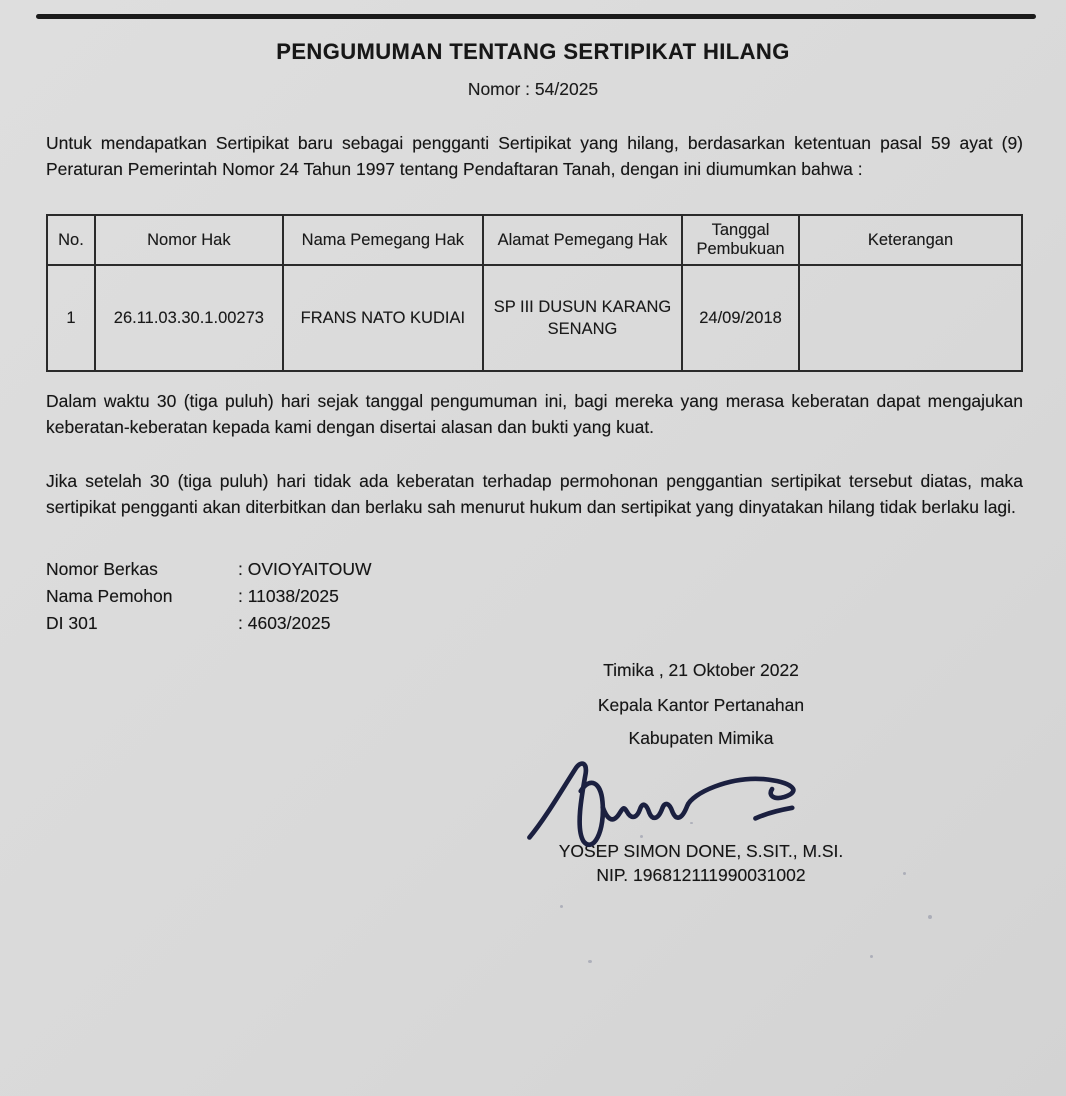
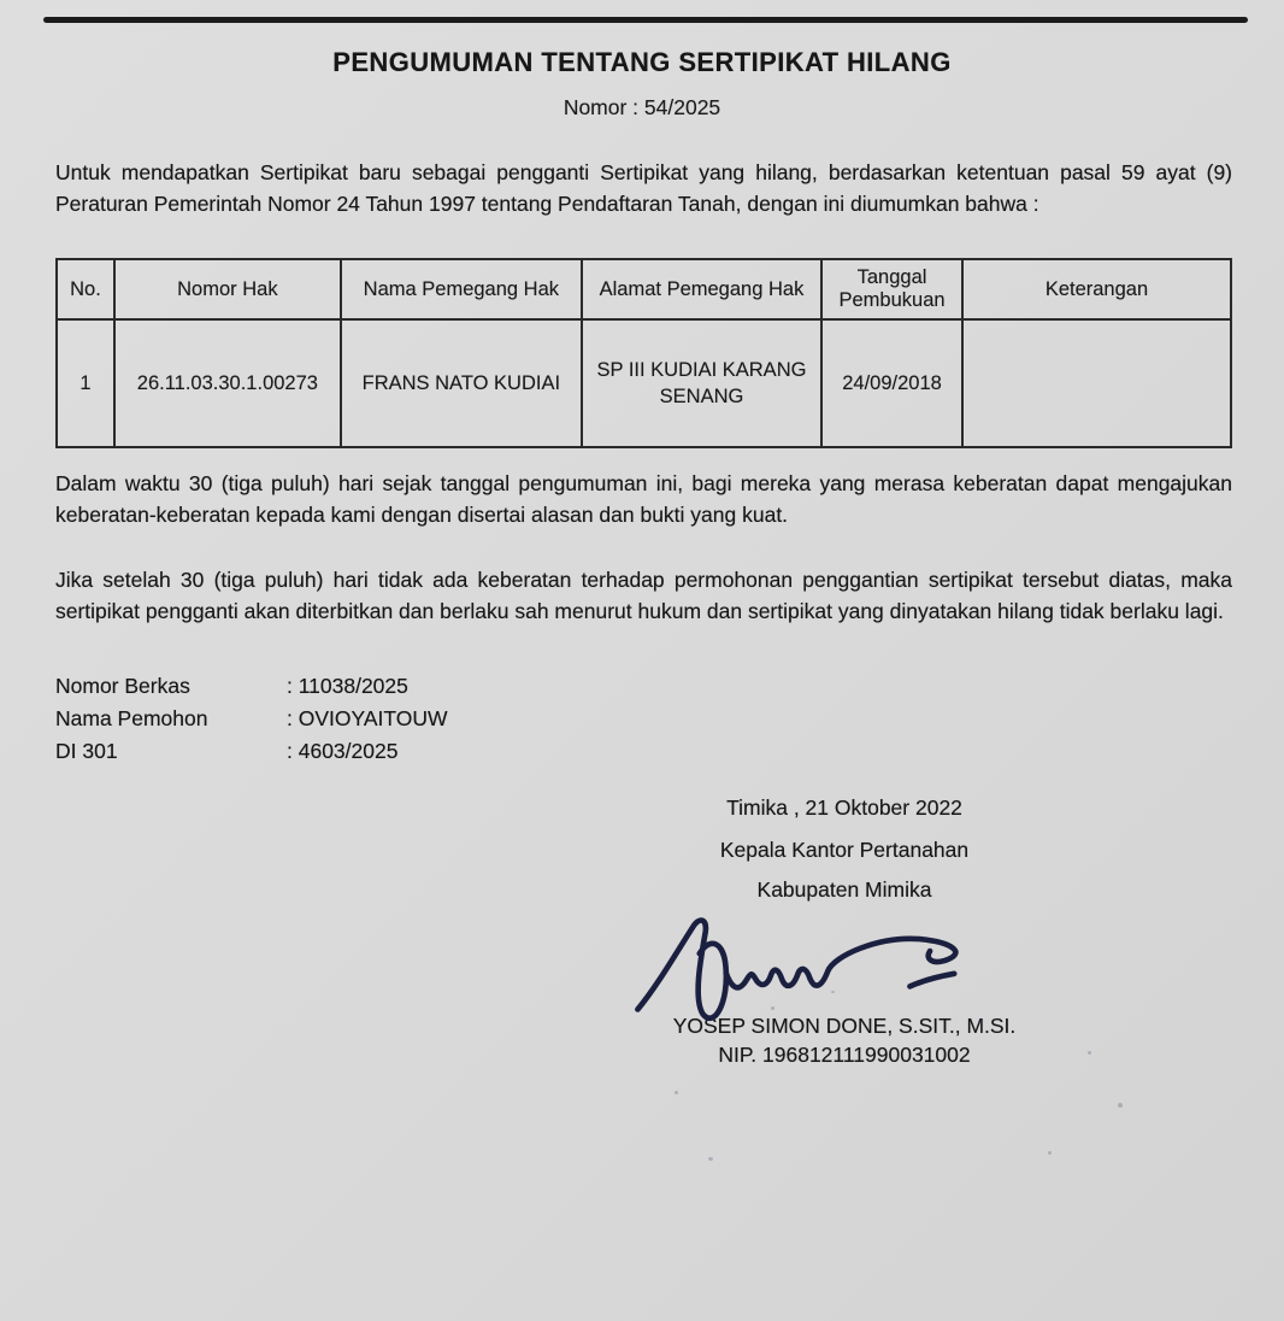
  PENGUMUMAN TENTANG SERTIPIKAT HILANG
  Nomor : 54/2025
  Untuk mendapatkan Sertipikat baru sebagai pengganti Sertipikat yang hilang, berdasarkan ketentuan pasal 59 ayat (9) Peraturan Pemerintah Nomor 24 Tahun 1997 tentang Pendaftaran Tanah, dengan ini diumumkan bahwa :
  No.	Nomor Hak	Nama Pemegang Hak	Alamat Pemegang Hak	Tanggal Pembukuan	Keterangan
- 1	26.11.03.30.1.00273	FRANS NATO KUDIAI	SP III DUSUN KARANG SENANG	24/09/2018
+ 1	26.11.03.30.1.00273	FRANS NATO KUDIAI	SP III KUDIAI KARANG SENANG	24/09/2018
  Dalam waktu 30 (tiga puluh) hari sejak tanggal pengumuman ini, bagi mereka yang merasa keberatan dapat mengajukan keberatan-keberatan kepada kami dengan disertai alasan dan bukti yang kuat.
  Jika setelah 30 (tiga puluh) hari tidak ada keberatan terhadap permohonan penggantian sertipikat tersebut diatas, maka sertipikat pengganti akan diterbitkan dan berlaku sah menurut hukum dan sertipikat yang dinyatakan hilang tidak berlaku lagi.
  Nomor Berkas
- : OVIOYAITOUW
+ : 11038/2025
  Nama Pemohon
- : 11038/2025
+ : OVIOYAITOUW
  DI 301
  : 4603/2025
  Timika , 21 Oktober 2022
  Kepala Kantor Pertanahan
  Kabupaten Mimika
  YOSEP SIMON DONE, S.SIT., M.SI.
  NIP. 196812111990031002
